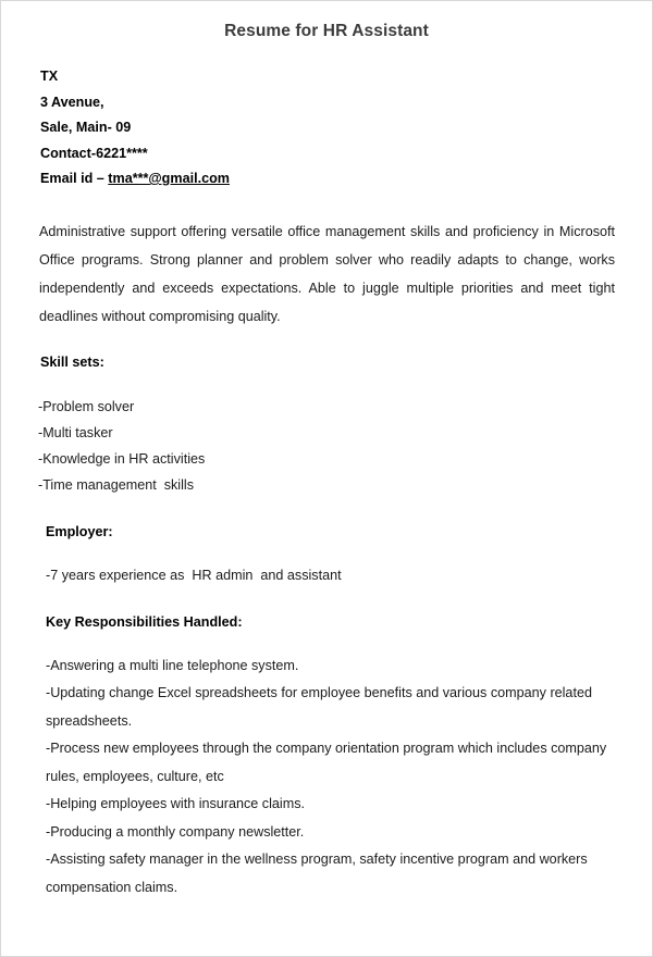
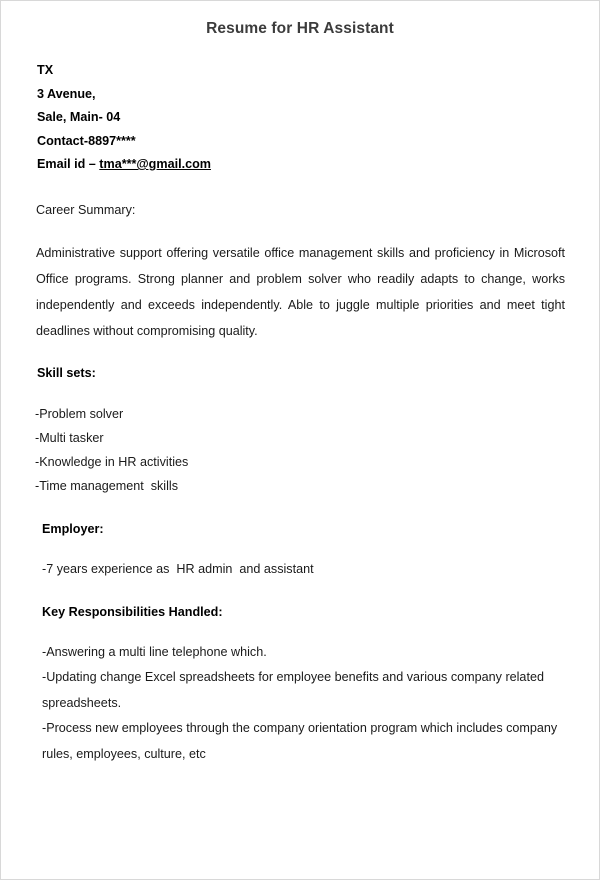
  Resume for HR Assistant
  TX
  3 Avenue,
- Sale, Main- 09
+ Sale, Main- 04
- Contact-6221****
+ Contact-8897****
  Email id – tma***@gmail.com
+ Career Summary:
- Administrative support offering versatile office management skills and proficiency in Microsoft Office programs. Strong planner and problem solver who readily adapts to change, works independently and exceeds expectations. Able to juggle multiple priorities and meet tight deadlines without compromising quality.
+ Administrative support offering versatile office management skills and proficiency in Microsoft Office programs. Strong planner and problem solver who readily adapts to change, works independently and exceeds independently. Able to juggle multiple priorities and meet tight deadlines without compromising quality.
  Skill sets:
  -Problem solver
  -Multi tasker
  -Knowledge in HR activities
  -Time management skills
  Employer:
  -7 years experience as HR admin and assistant
  Key Responsibilities Handled:
- -Answering a multi line telephone system.
+ -Answering a multi line telephone which.
  -Updating change Excel spreadsheets for employee benefits and various company related spreadsheets.
  -Process new employees through the company orientation program which includes company rules, employees, culture, etc
- -Helping employees with insurance claims.
- -Producing a monthly company newsletter.
- -Assisting safety manager in the wellness program, safety incentive program and workers compensation claims.
